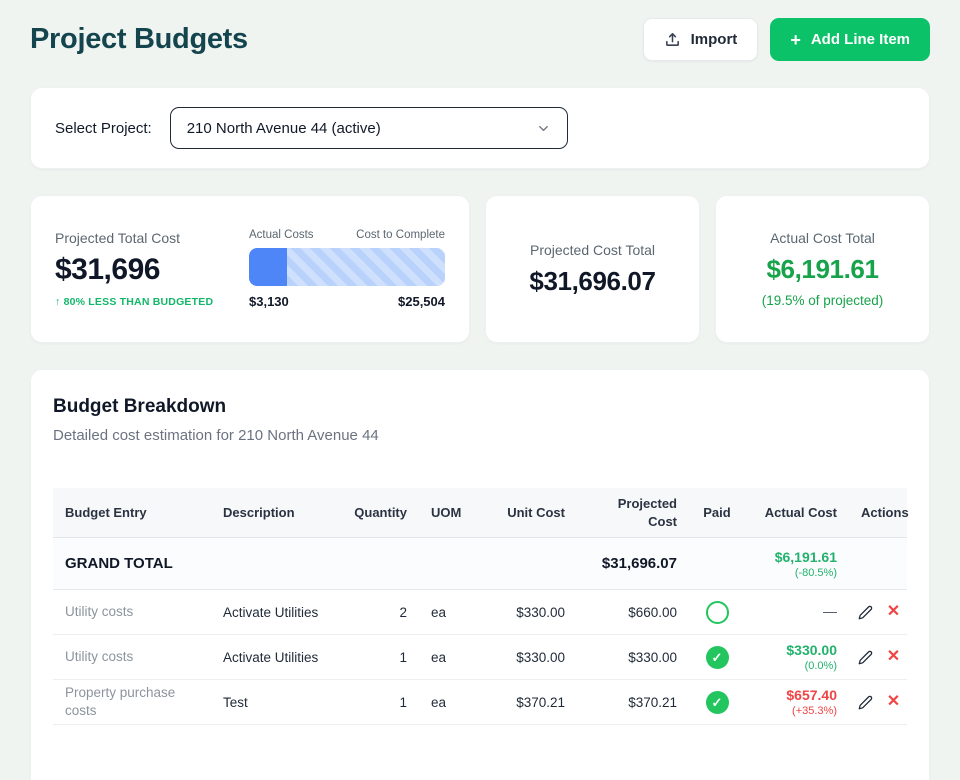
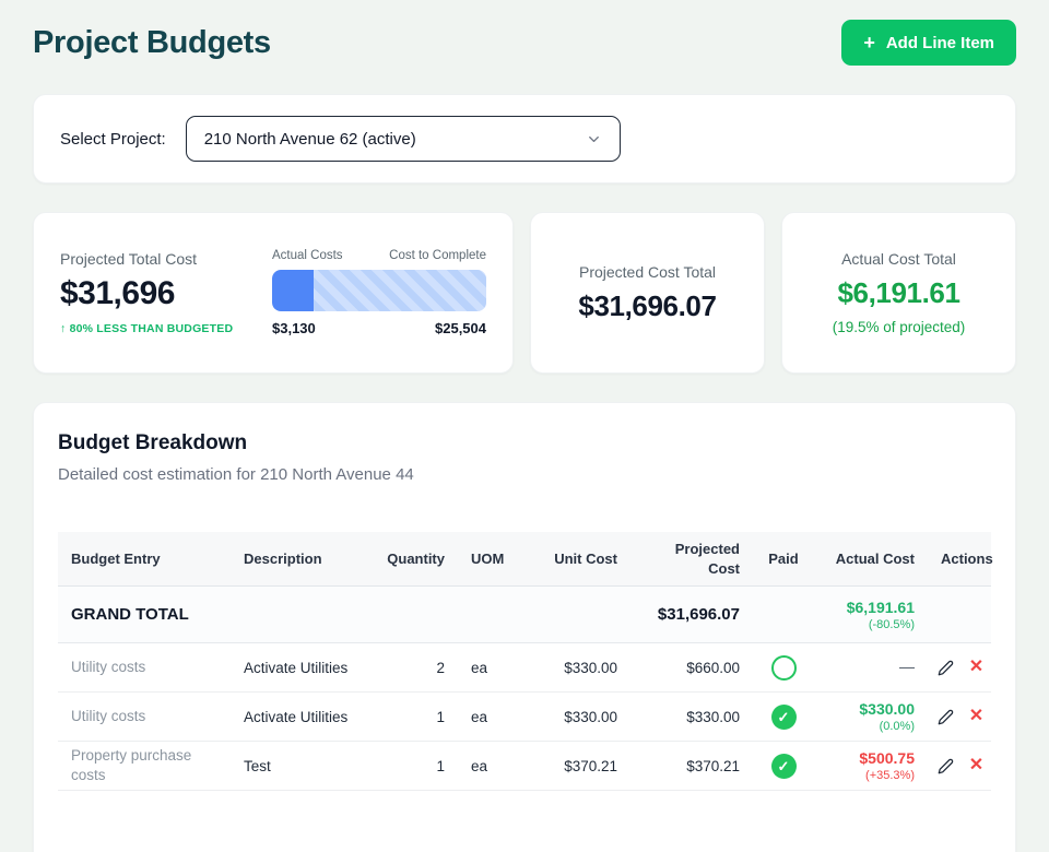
  Project Budgets
- Import
  +
  Add Line Item
  Select Project:
- 210 North Avenue 44 (active)
+ 210 North Avenue 62 (active)
  Projected Total Cost
  $31,696
  ↑ 80% LESS THAN BUDGETED
  Actual Costs
  Cost to Complete
  $3,130
  $25,504
  Projected Cost Total
  $31,696.07
  Actual Cost Total
  $6,191.61
  (19.5% of projected)
  Budget Breakdown
  Detailed cost estimation for 210 North Avenue 44
  Budget Entry
  Description
  Quantity
  UOM
  Unit Cost
  Projected Cost
  Paid
  Actual Cost
  Actions
  GRAND TOTAL
  $31,696.07
  $6,191.61
  (-80.5%)
  Utility costs
  Activate Utilities
  2
  ea
  $330.00
  $660.00
  —
  ✕
  Utility costs
  Activate Utilities
  1
  ea
  $330.00
  $330.00
  ✓
  $330.00
  (0.0%)
  ✕
  Property purchase costs
  Test
  1
  ea
  $370.21
  $370.21
  ✓
- $657.40
+ $500.75
  (+35.3%)
  ✕
